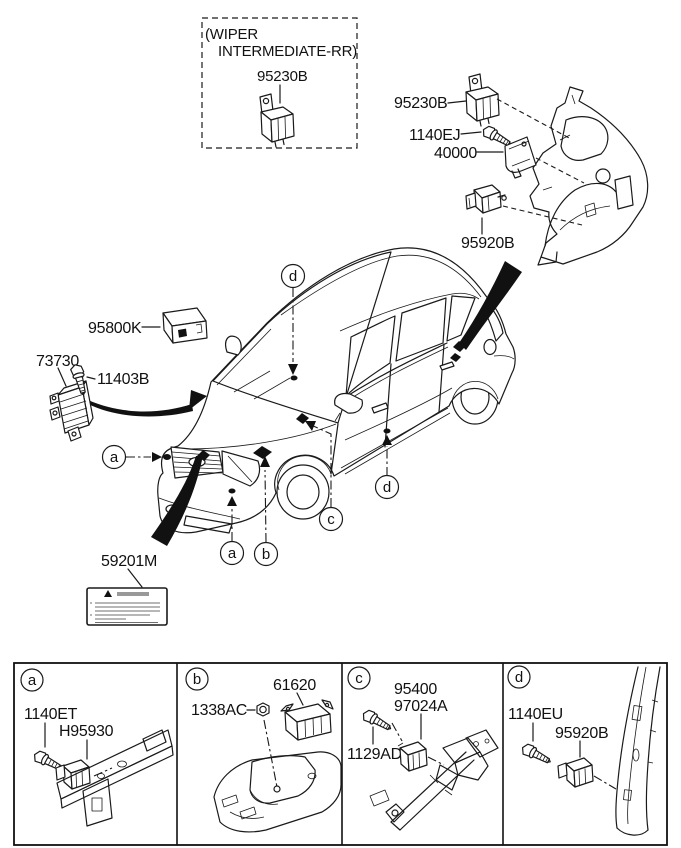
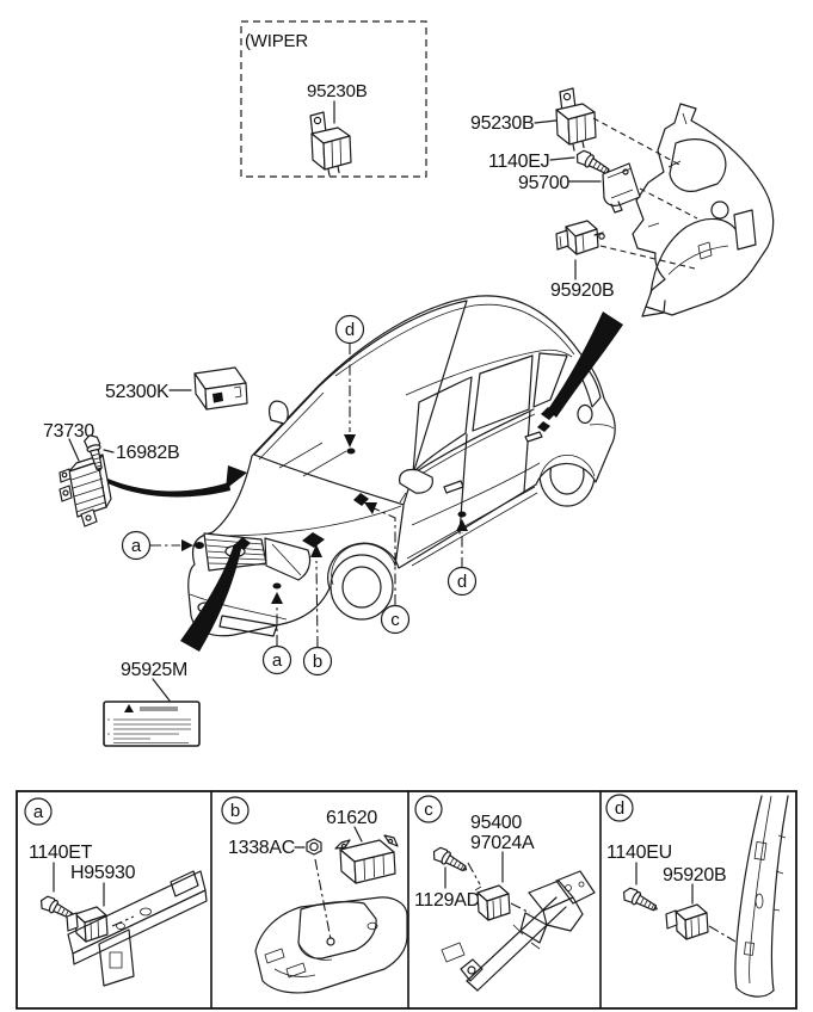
  (WIPER
- INTERMEDIATE-RR)
  95230B
  95230B
  1140EJ
- 40000
+ 95700
  95920B
  d
  a
  a
  b
  c
  d
- 95800K
+ 52300K
  73730
- 11403B
+ 16982B
- 59201M
+ 95925M
  a
  1140ET
  H95930
  b
  1338AC
  61620
  c
  95400
  97024A
  1129AD
  d
  1140EU
  95920B
